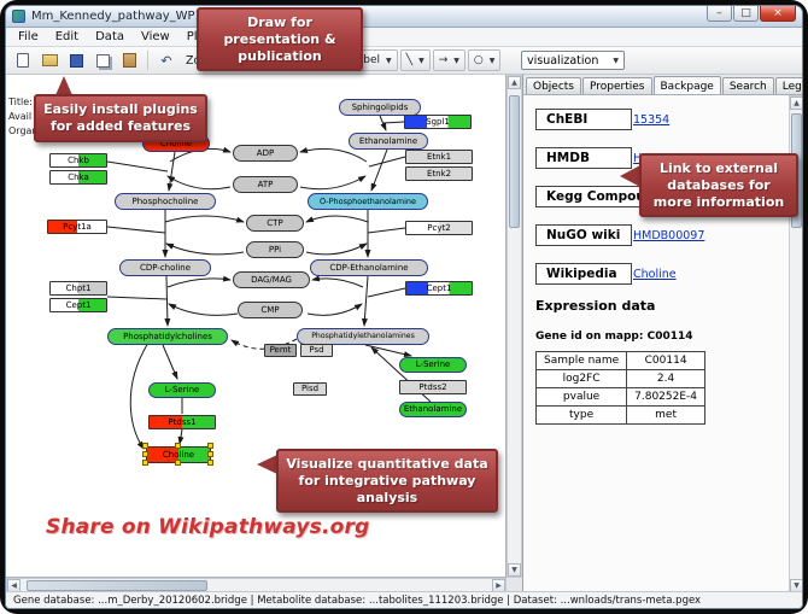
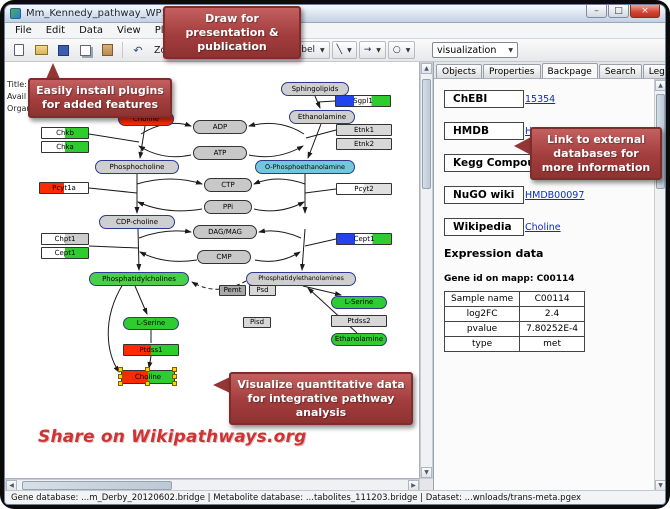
  –
  □
  ×
  File
  Edit
  Data
  View
  ↶
  ╲
  →
  ○
  visualization
  Title:
  Avail
  Orga
  Sphingolipids
  Ethanolamine
  Sgpl1
  Etnk1
  Etnk2
  Chkb
  Chka
  Choline
  ADP
  ATP
  Phosphocholine
  O-Phosphoethanolamine
  Pcyt1a
  CTP
  PPi
  Pcyt2
  CDP-choline
- CDP-Ethanolamine
  DAG/MAG
  Chpt1
  Cept1
  Cept1
  CMP
  Phosphatidylcholines
  Pemt
  Psd
  Pisd
  L-Serine
  Ptdss1
  Choline
  L-Serine
  Ptdss2
  Ethanolamine
  Objects
  Properties
  Backpage
  Search
  ChEBI 15354
  NuGO wiki HMDB00097
  Wikipedia Choline
  Expression data
  Gene id on mapp: C00114
  Sample name	C00114
  log2FC	2.4
  pvalue	7.80252E-4
  type	met
  Gene database: ...m_Derby_20120602.bridge | Metabolite database: ...tabolites_111203.bridge | Dataset: ...wnloads/trans-meta.pgex
  Draw for presentation & publication
  Easily install plugins for added features
  Link to external databases for more information
  Visualize quantitative data for integrative pathway analysis
  Share on Wikipathways.org
